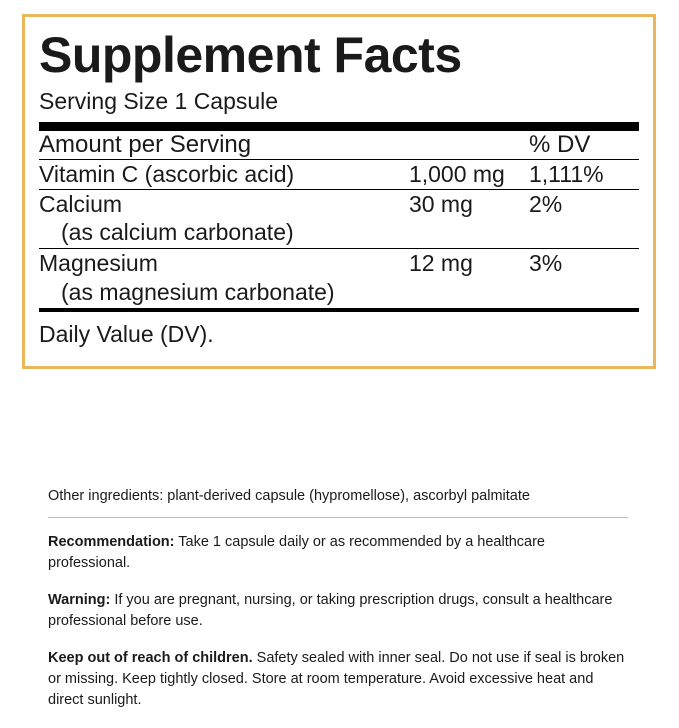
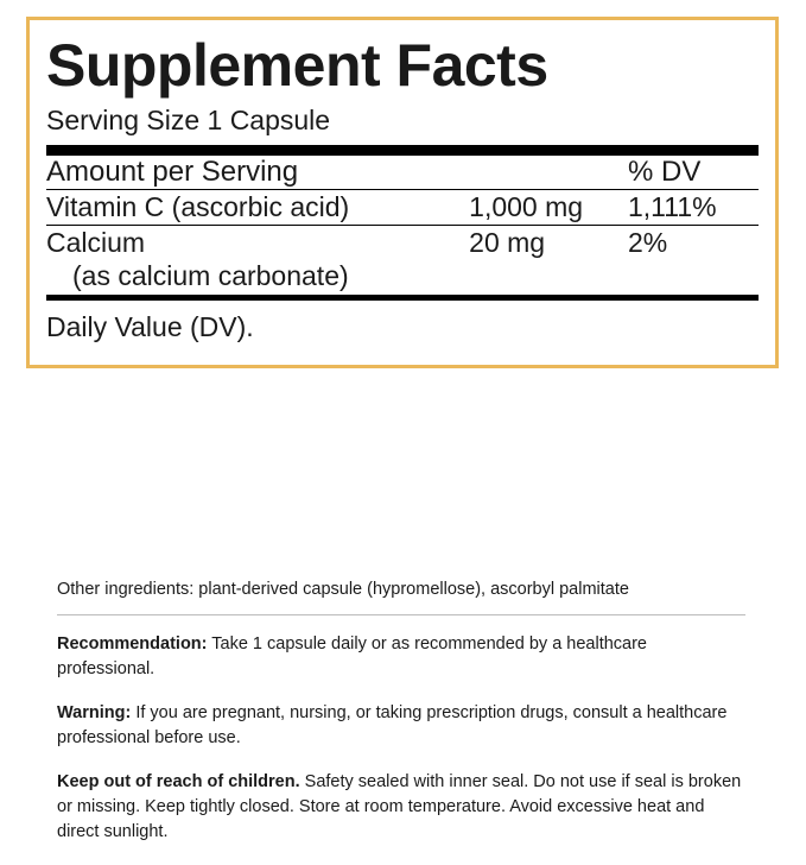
  Supplement Facts
  Serving Size 1 Capsule
  Amount per Serving		% DV
  Vitamin C (ascorbic acid)	1,000 mg	1,111%
- Calcium (as calcium carbonate)	30 mg	2%
+ Calcium (as calcium carbonate)	20 mg	2%
- Magnesium (as magnesium carbonate)	12 mg	3%
  Daily Value (DV).
  Other ingredients: plant-derived capsule (hypromellose), ascorbyl palmitate
  Recommendation: Take 1 capsule daily or as recommended by a healthcare professional.
  Warning: If you are pregnant, nursing, or taking prescription drugs, consult a healthcare professional before use.
  Keep out of reach of children. Safety sealed with inner seal. Do not use if seal is broken or missing. Keep tightly closed. Store at room temperature. Avoid excessive heat and direct sunlight.
